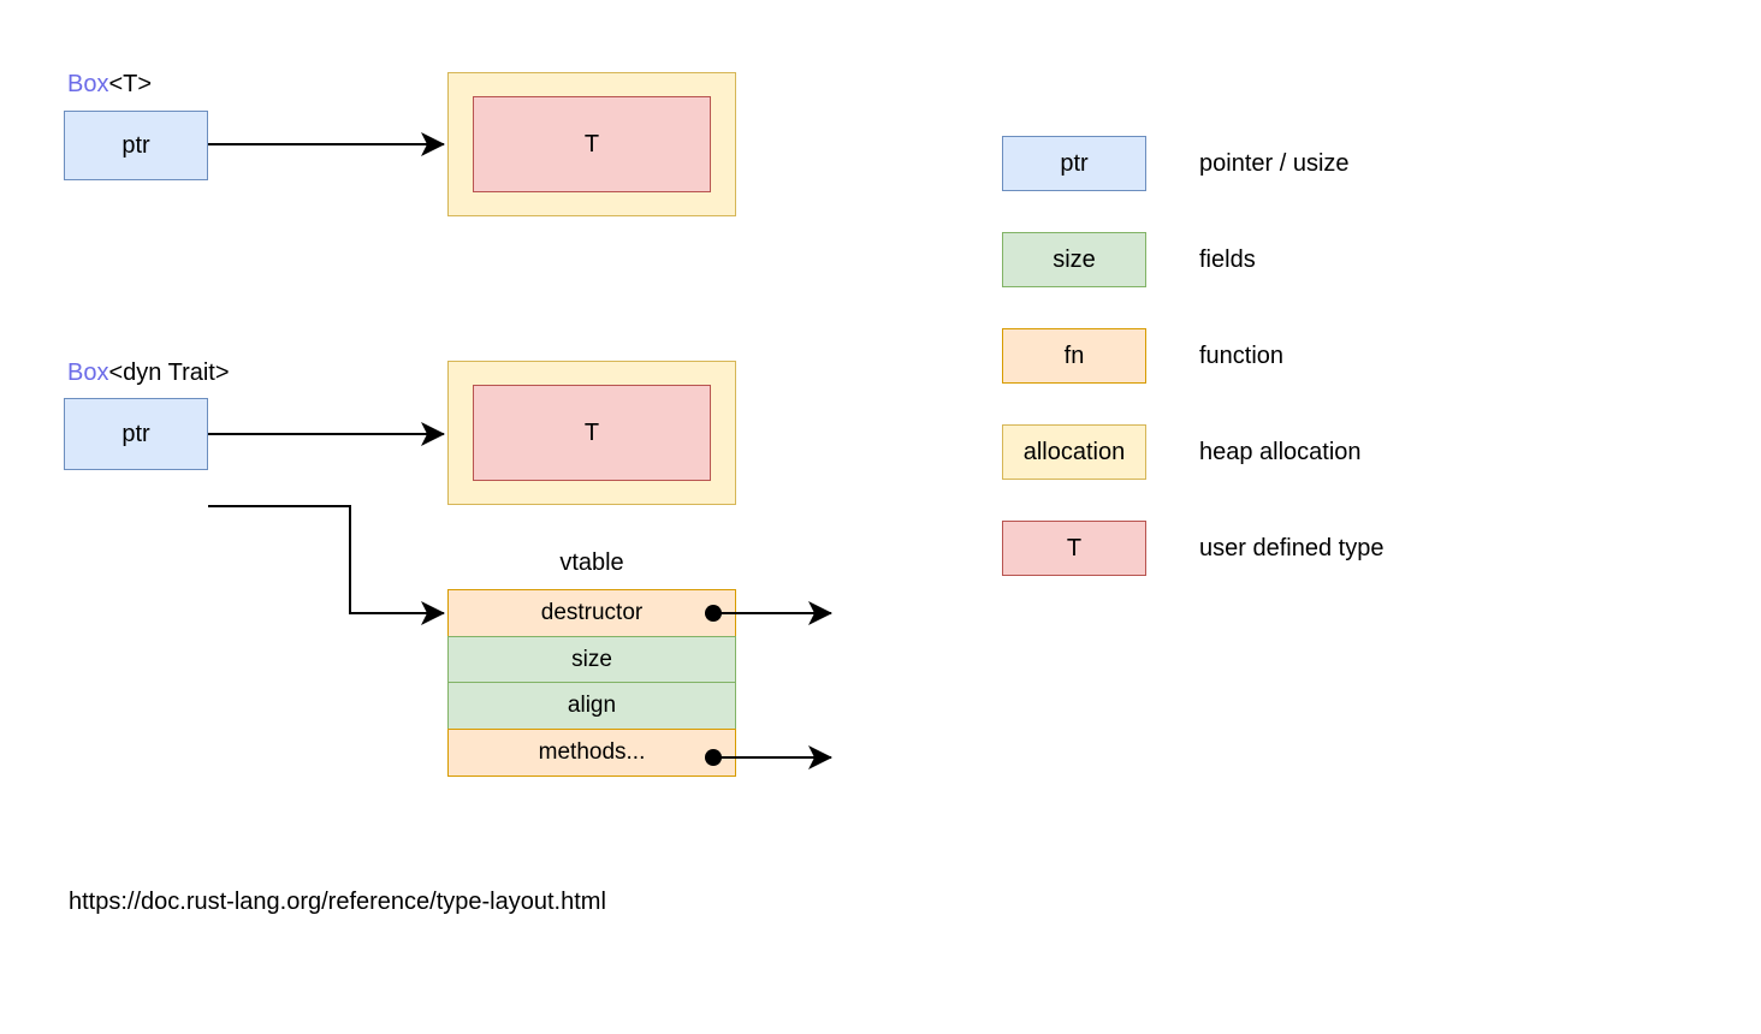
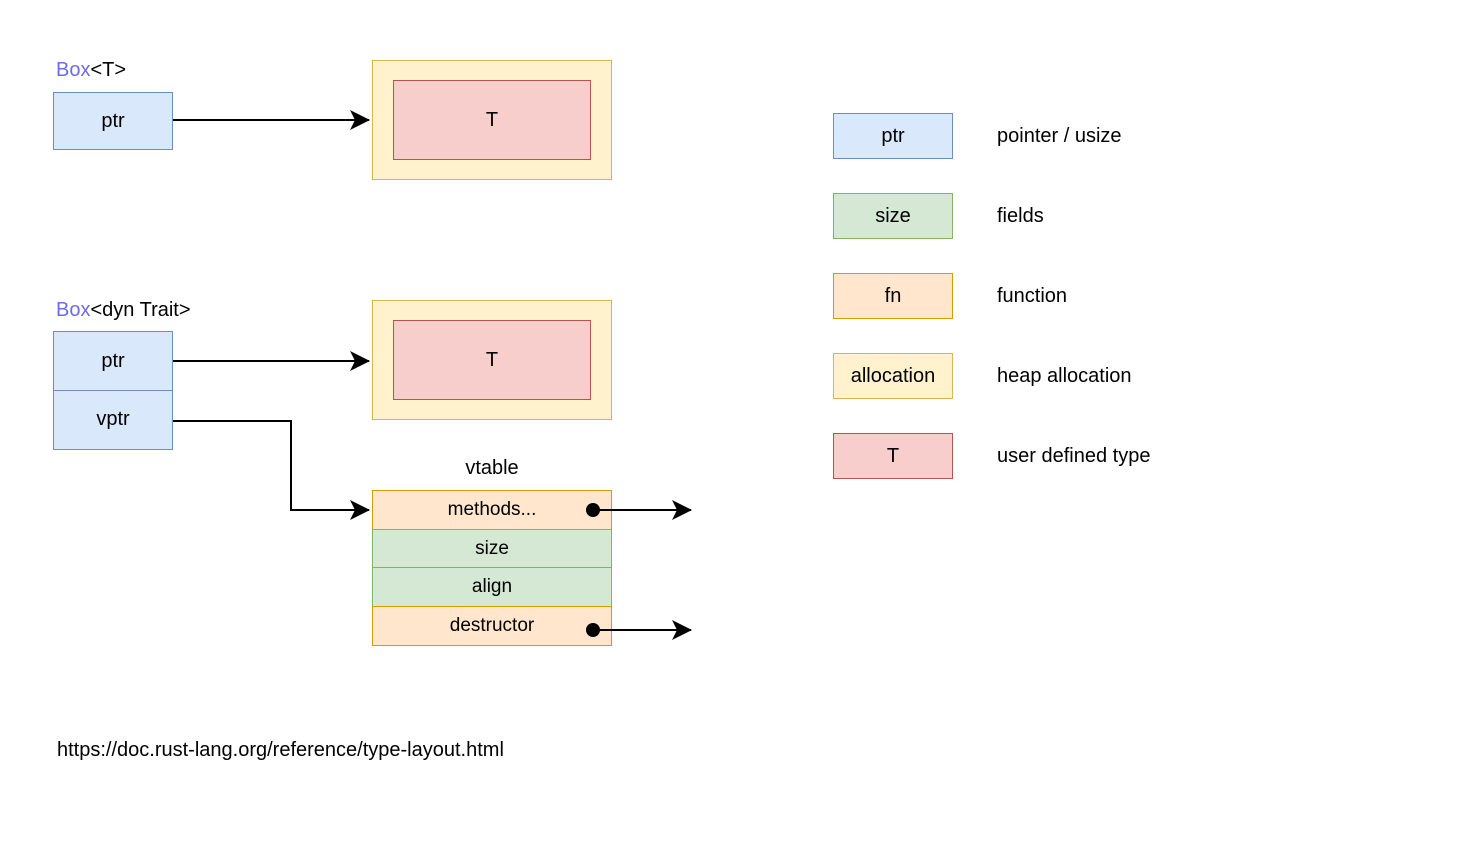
  Box<T>
  ptr
  T
  Box<dyn Trait>
  ptr
+ vptr
  T
  vtable
- destructor
+ methods...
  size
  align
- methods...
+ destructor
  ptr
  pointer / usize
  size
  fields
  fn
  function
  allocation
  heap allocation
  T
  user defined type
  https://doc.rust-lang.org/reference/type-layout.html
